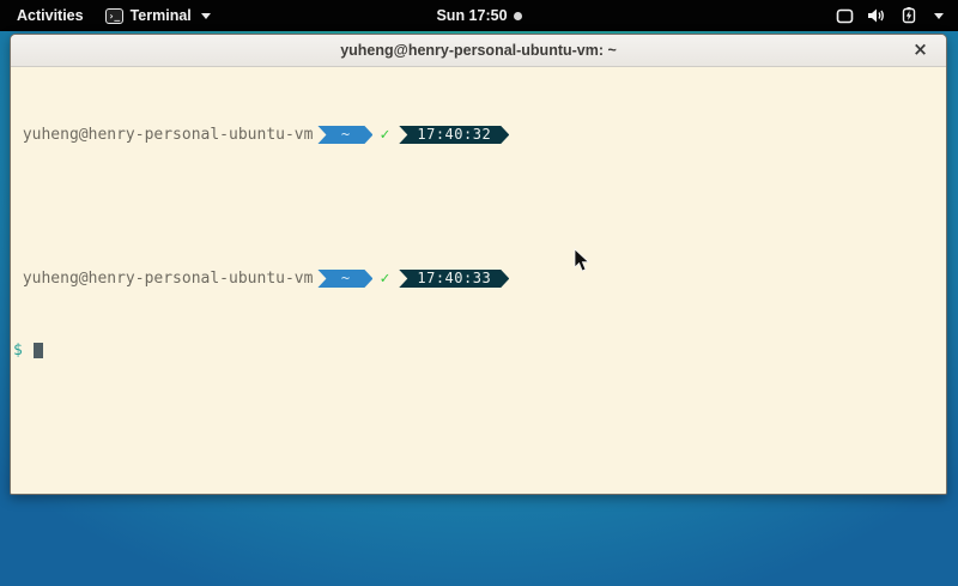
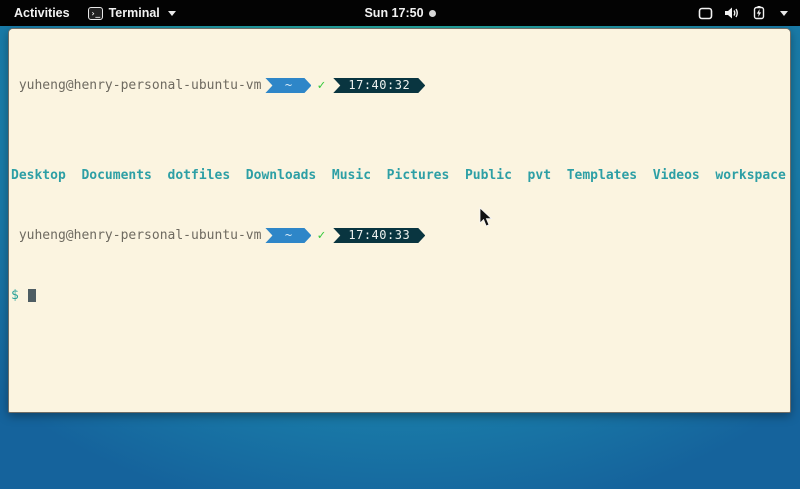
  Activities
  ›_
  Terminal
  Sun 17:50
- yuheng@henry-personal-ubuntu-vm: ~
- ×
  yuheng@henry-personal-ubuntu-vm
  ~
  ✓
  17:40:32
+ Desktop Documents dotfiles Downloads Music Pictures Public pvt Templates Videos workspace
  yuheng@henry-personal-ubuntu-vm
  ~
  ✓
  17:40:33
  $
